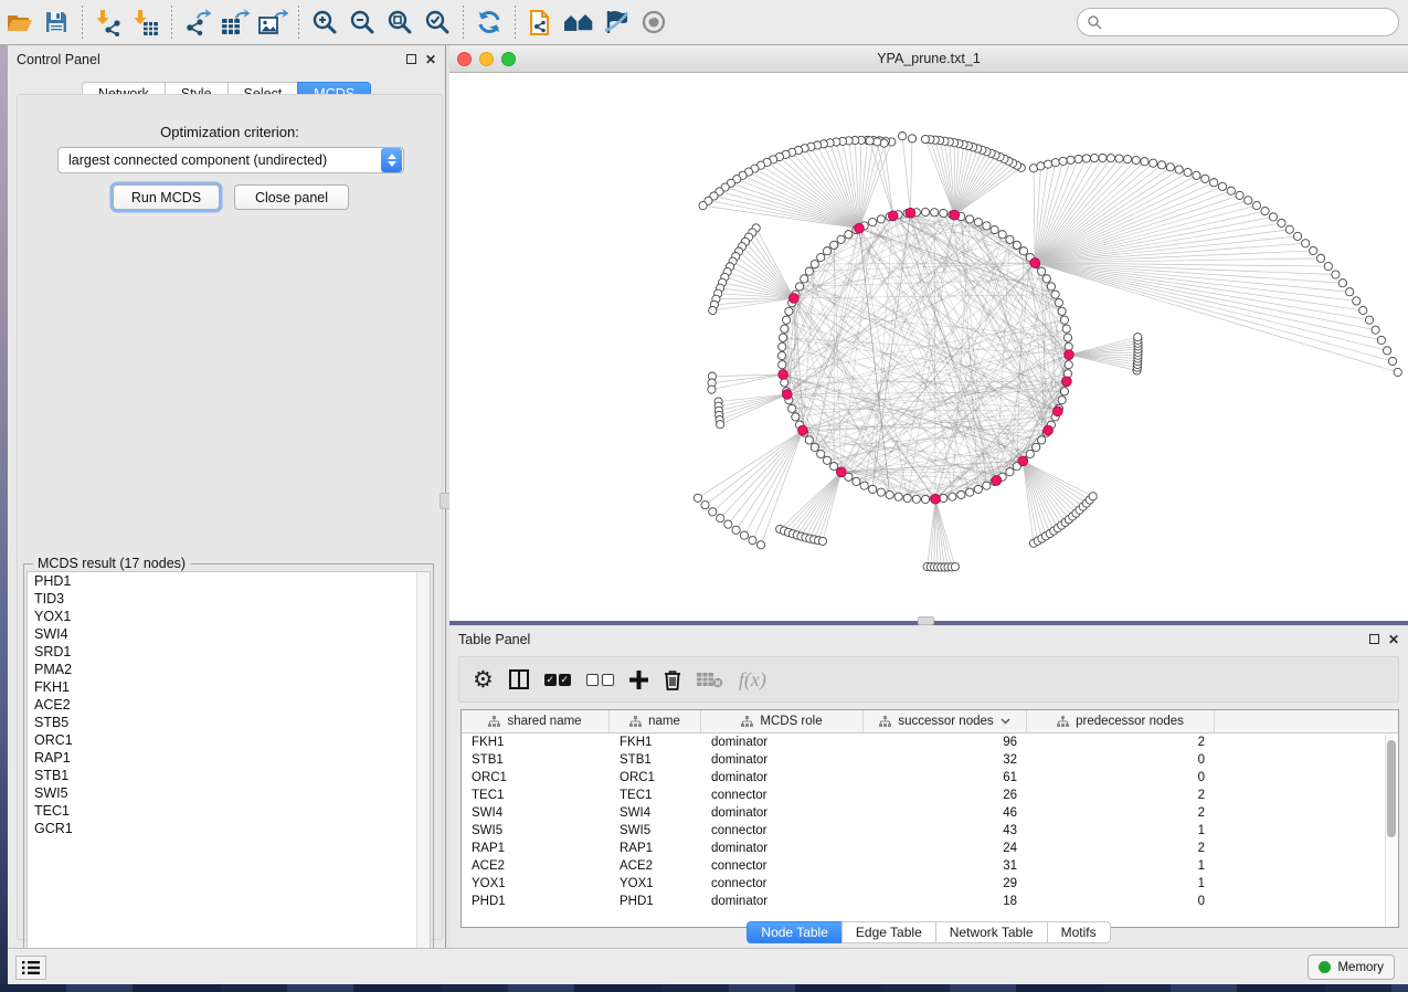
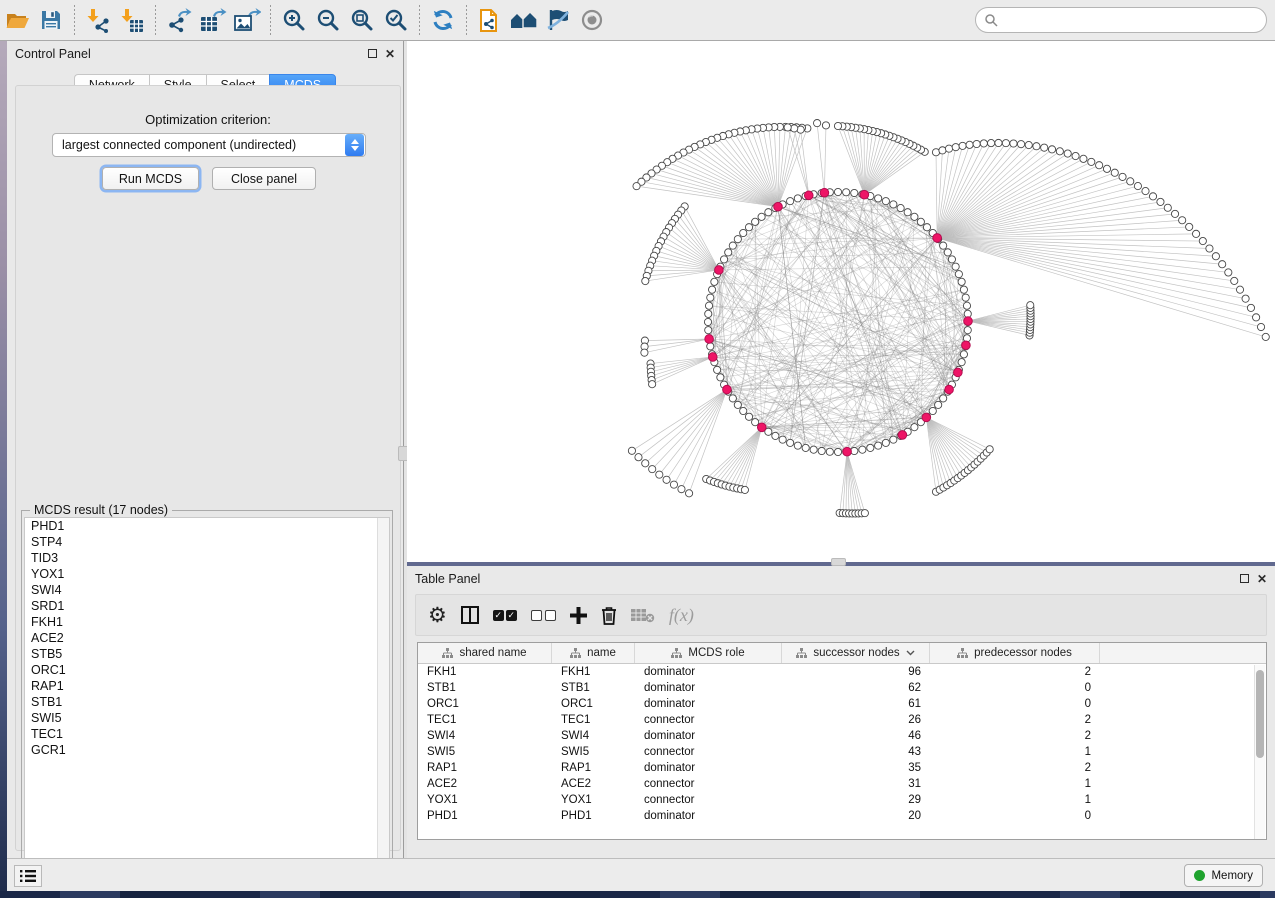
  Control Panel
  ✕
  Optimization criterion:
  largest connected component (undirected)
  Run MCDS
  Close panel
  MCDS result (17 nodes)
  PHD1
+ STP4
  TID3
  YOX1
  SWI4
  SRD1
- PMA2
  FKH1
  ACE2
  STB5
  ORC1
  RAP1
  STB1
  SWI5
  TEC1
  GCR1
- YPA_prune.txt_1
  Table Panel
  ✕
  ⚙
  ✓
  ✓
  f(x)
  shared name
  name
  MCDS role
  successor nodes
  predecessor nodes
  FKH1
  FKH1
  dominator
  96
  2
  STB1
  STB1
  dominator
- 32
+ 62
  0
  ORC1
  ORC1
  dominator
  61
  0
  TEC1
  TEC1
  connector
  26
  2
  SWI4
  SWI4
  dominator
  46
  2
  SWI5
  SWI5
  connector
  43
  1
  RAP1
  RAP1
  dominator
- 24
+ 35
  2
  ACE2
  ACE2
  connector
  31
  1
  YOX1
  YOX1
  connector
  29
  1
  PHD1
  PHD1
  dominator
- 18
+ 20
  0
- Node Table
- Edge Table
- Network Table
- Motifs
  Memory
